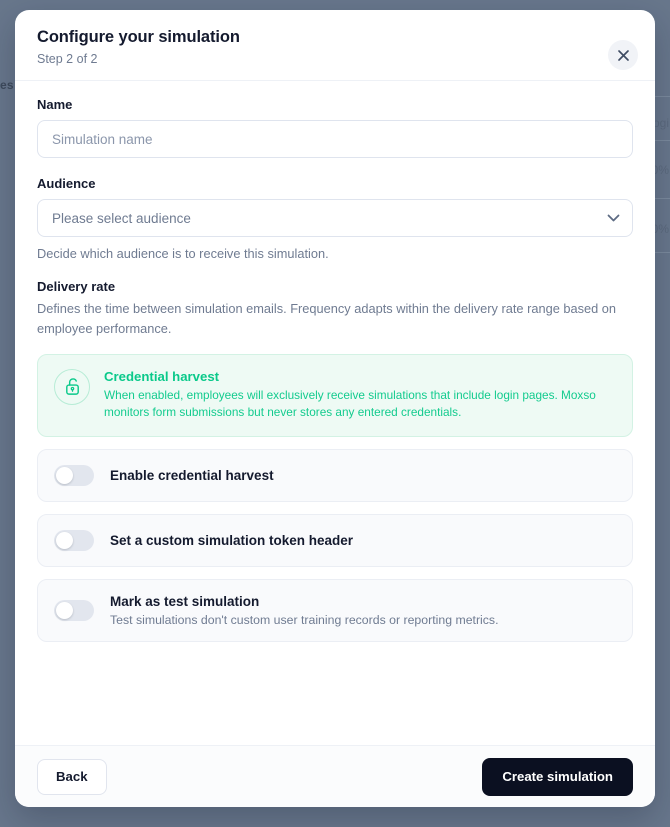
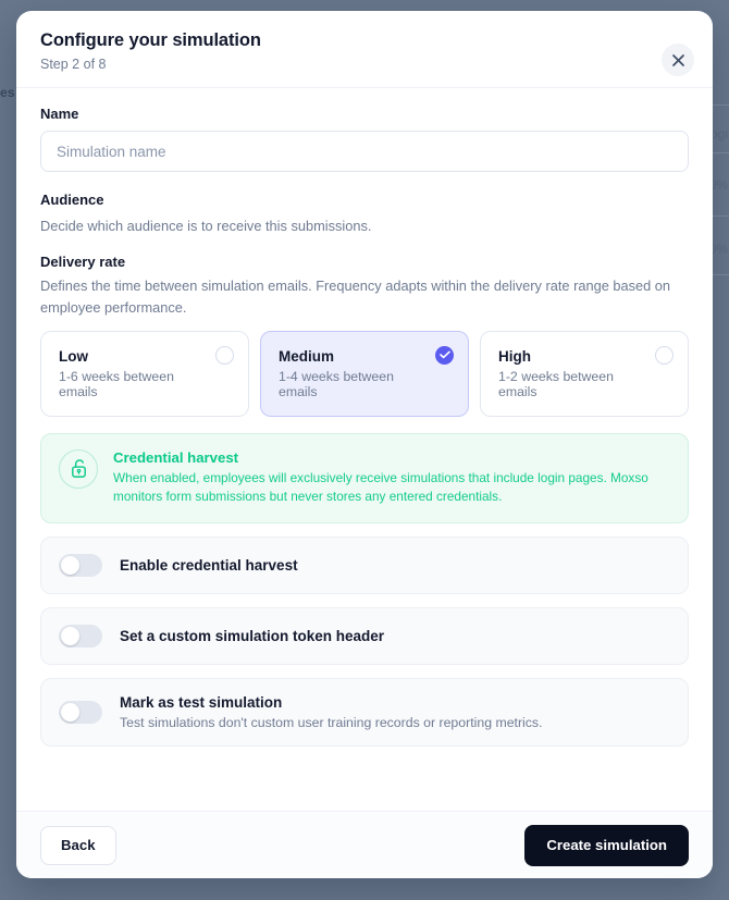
  es
  ogi
  0%
  0%
  Configure your simulation
- Step 2 of 2
+ Step 2 of 8
  Name
  Simulation name
  Audience
- Please select audience
- Decide which audience is to receive this simulation.
+ Decide which audience is to receive this submissions.
  Delivery rate
  Defines the time between simulation emails. Frequency adapts within the delivery rate range based on employee performance.
+ Low
+ 1-6 weeks between emails
+ Medium
+ 1-4 weeks between emails
+ High
+ 1-2 weeks between emails
  Credential harvest
  When enabled, employees will exclusively receive simulations that include login pages. Moxso monitors form submissions but never stores any entered credentials.
  Enable credential harvest
  Set a custom simulation token header
  Mark as test simulation
  Test simulations don't custom user training records or reporting metrics.
  Back
  Create simulation
